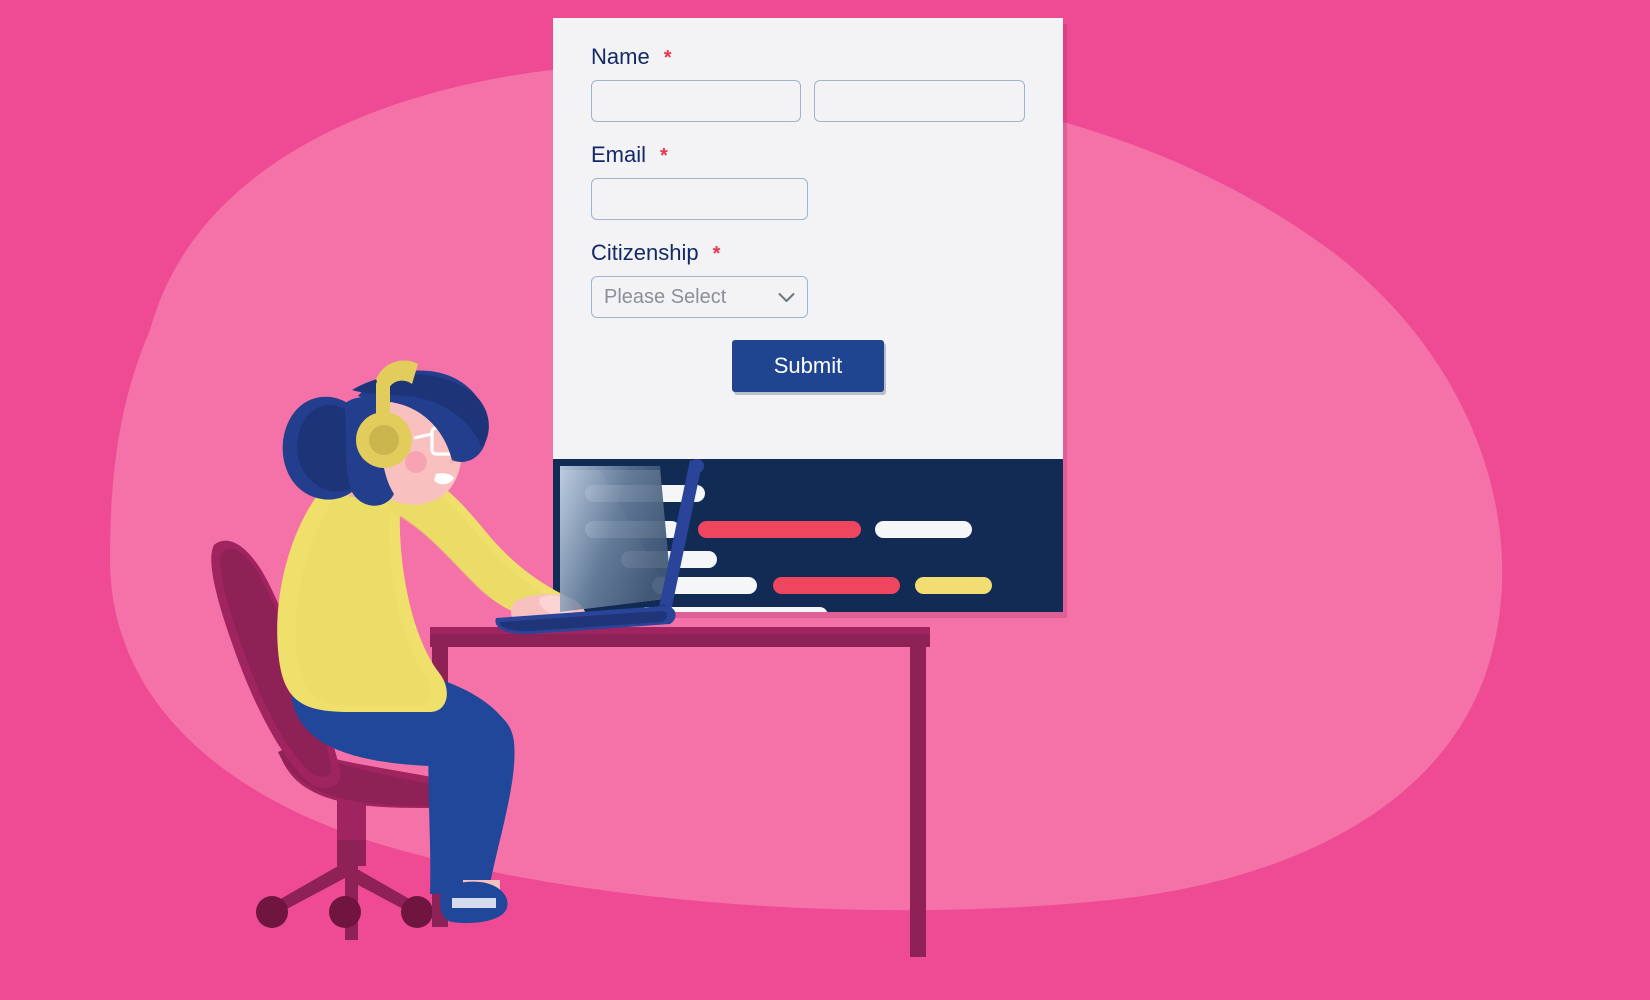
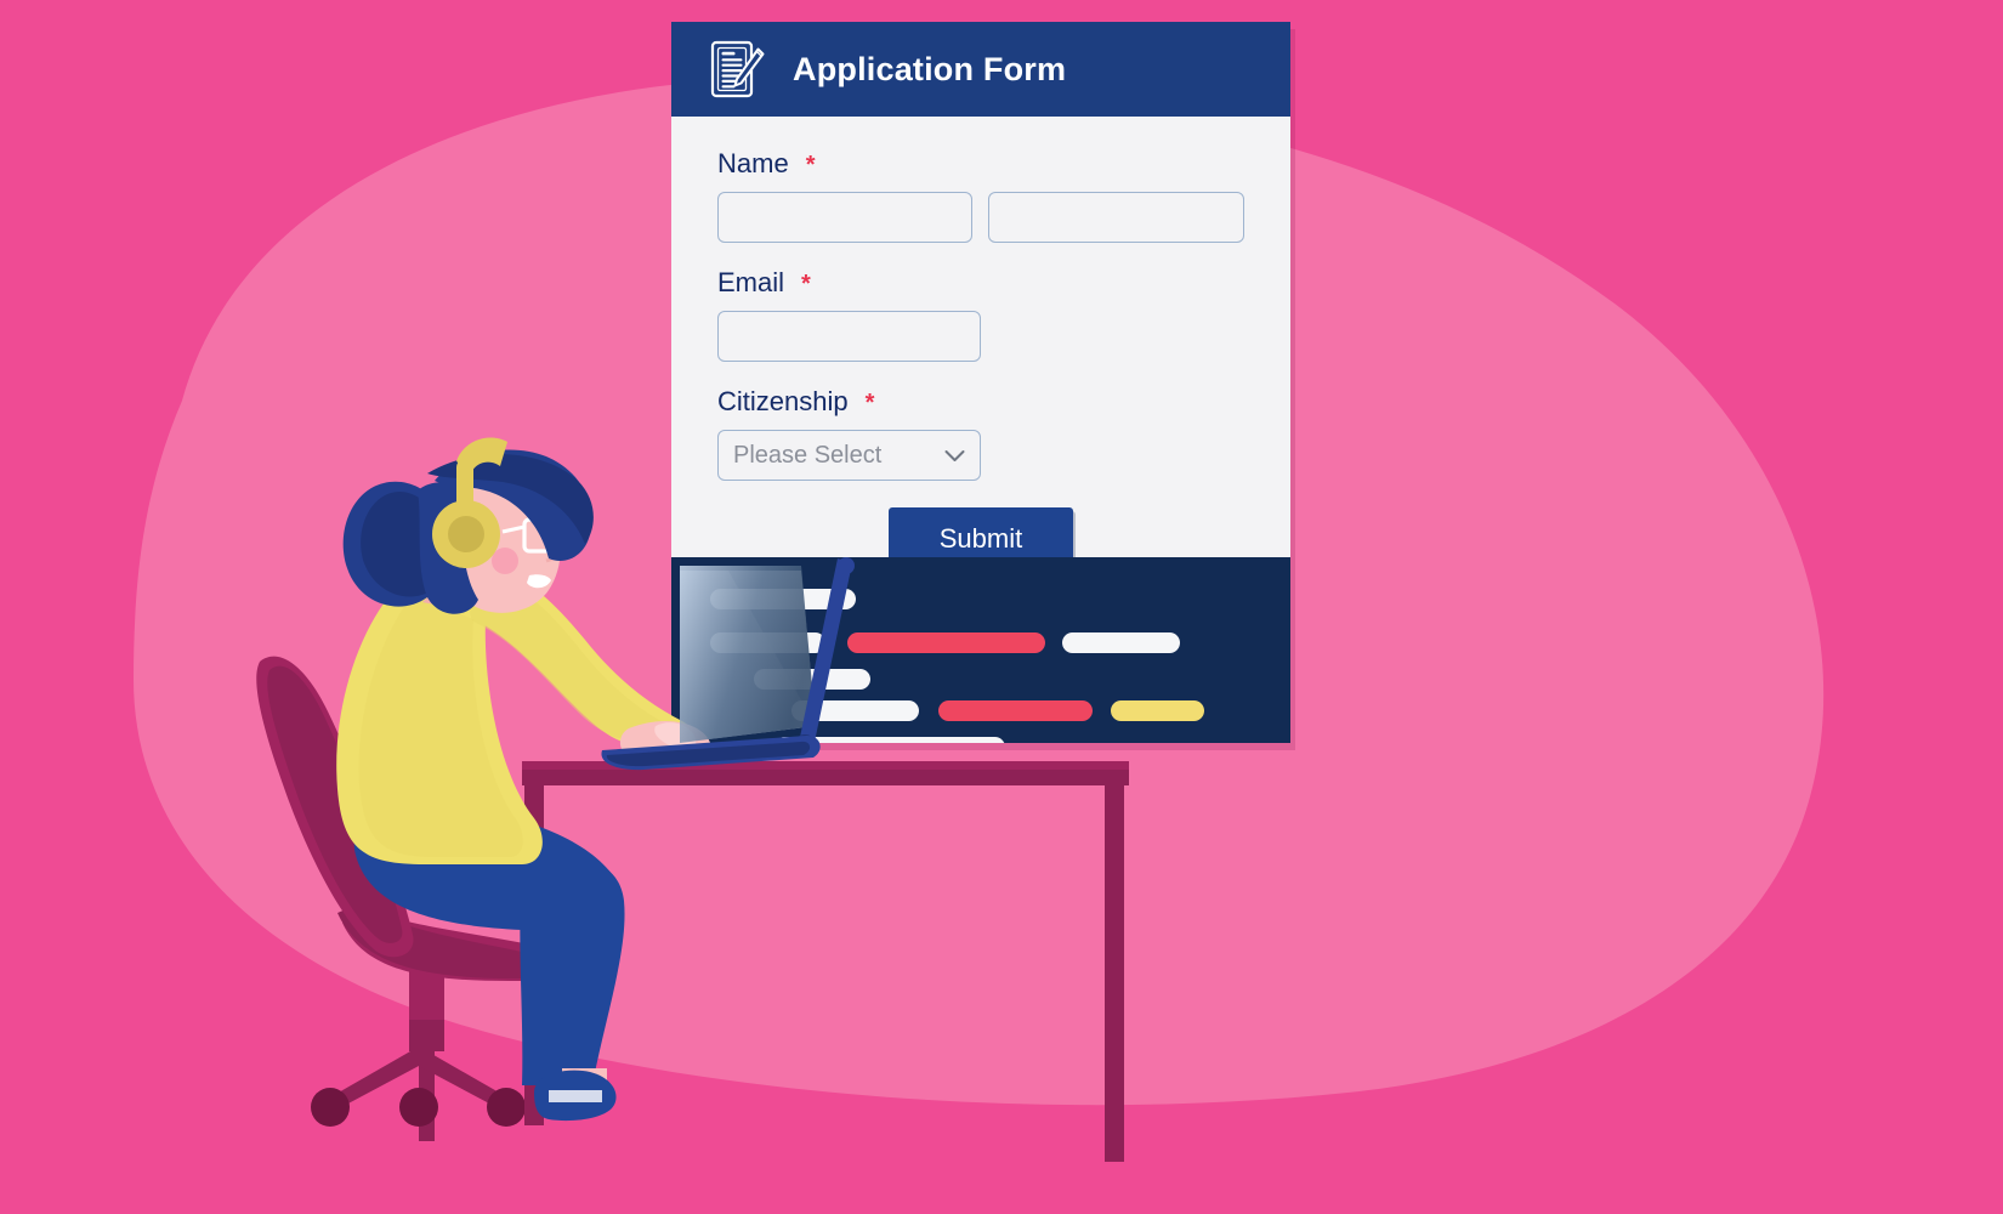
+ Application Form
  Name
  *
  Email
  *
  Citizenship
  *
  Please Select
  Submit
